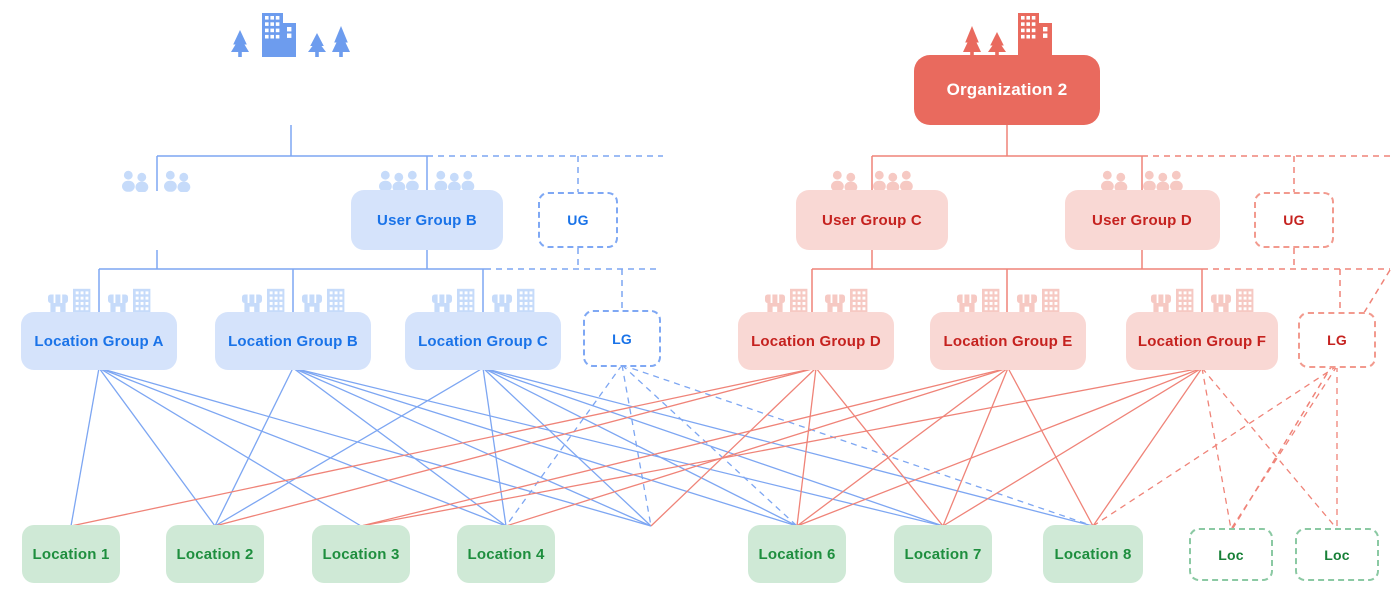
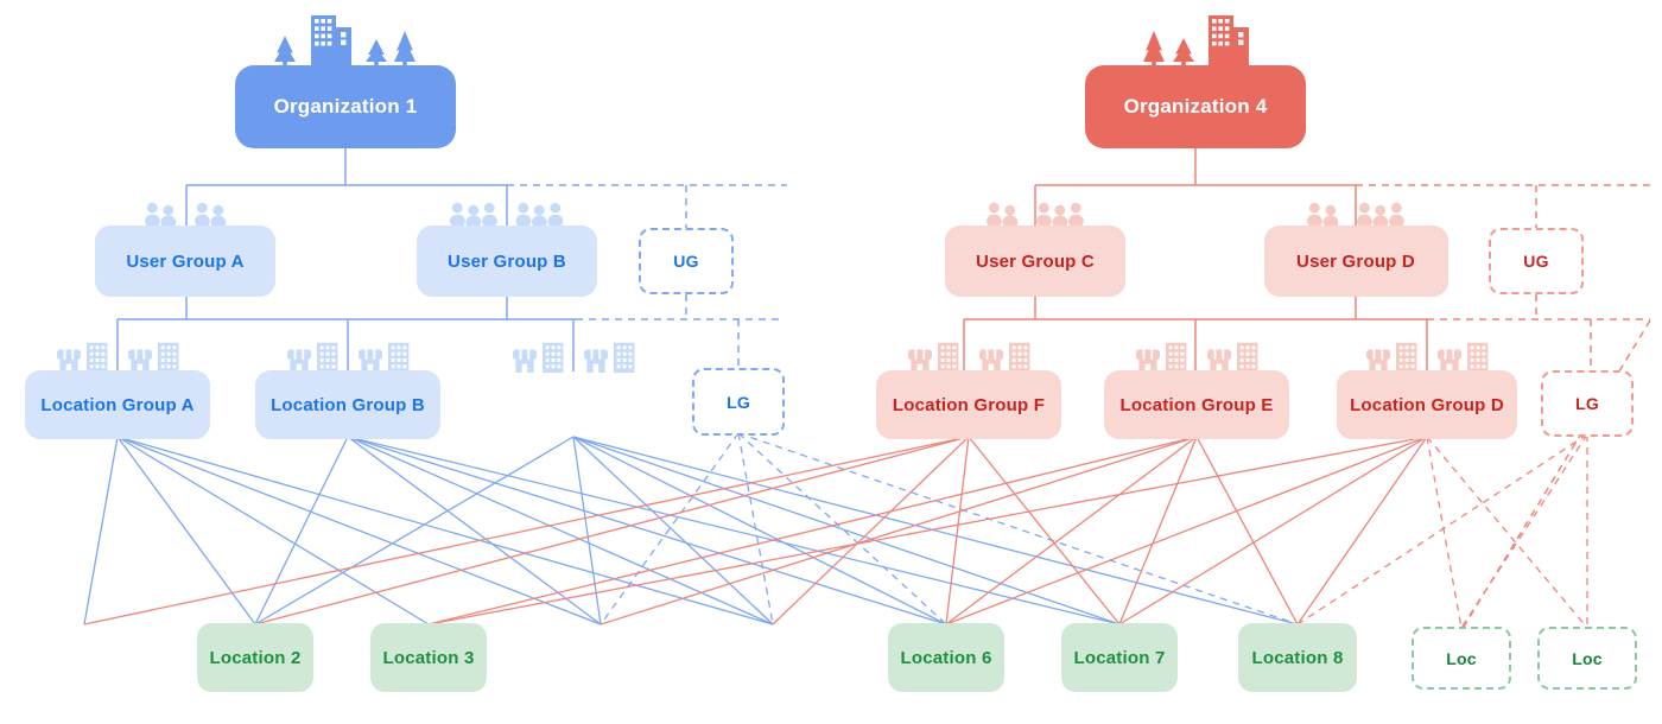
+ Organization 1
- Organization 2
+ Organization 4
+ User Group A
  User Group B
  UG
  User Group C
  User Group D
  UG
  Location Group A
  Location Group B
- Location Group C
  LG
- Location Group D
+ Location Group F
  Location Group E
- Location Group F
+ Location Group D
  LG
- Location 1
  Location 2
  Location 3
- Location 4
  Location 6
  Location 7
  Location 8
  Loc
  Loc
